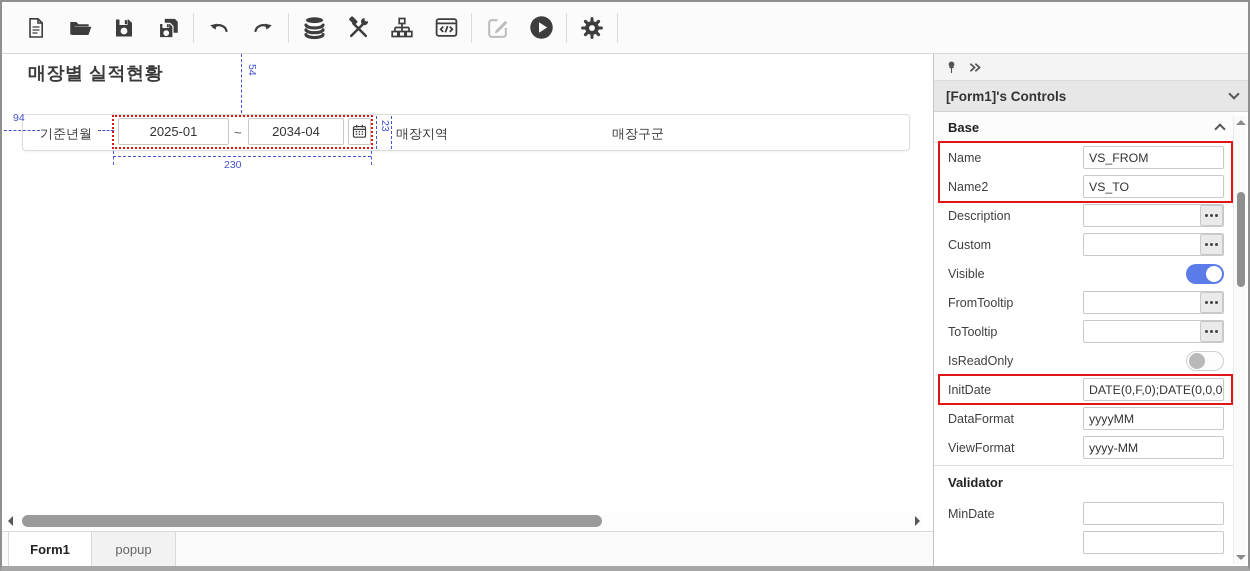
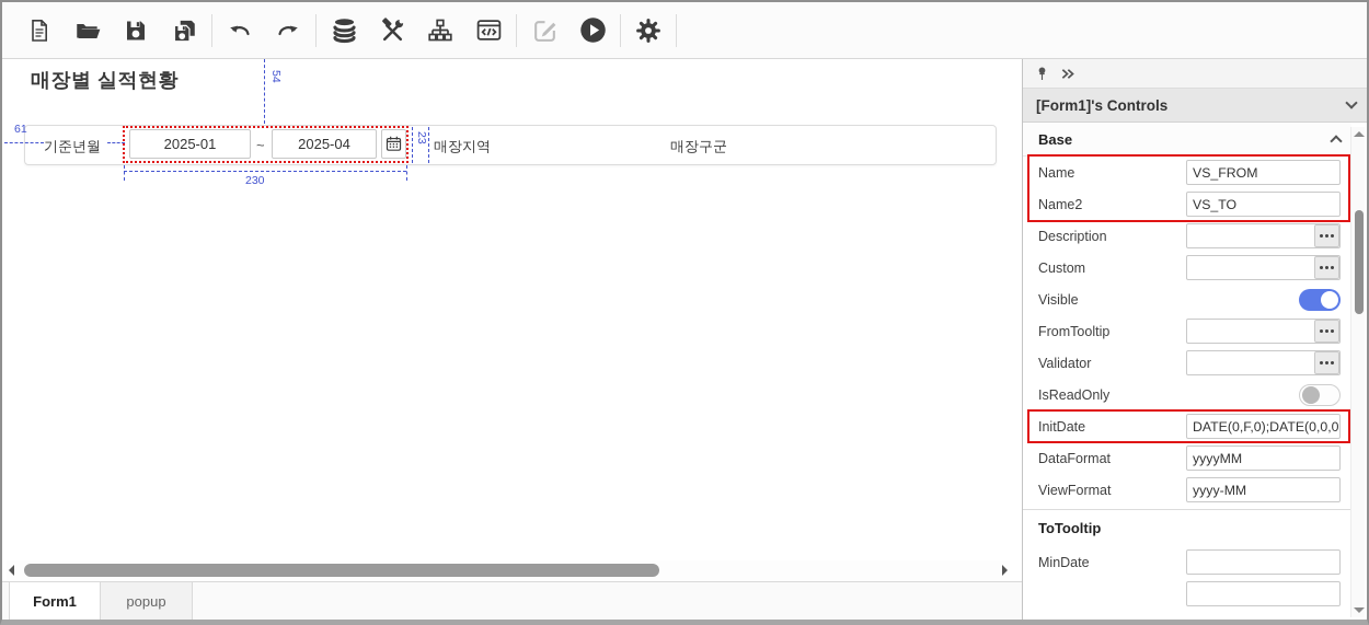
  매장별 실적현황
- 94
+ 61
  기준년월
  2025-01
  ~
- 2034-04
+ 2025-04
  매장지역
  매장구군
  230
  Form1
  popup
  [Form1]'s Controls
  Base
  Name
  VS_FROM
  Name2
  VS_TO
  Description
  Custom
  Visible
  FromTooltip
- ToTooltip
+ Validator
  IsReadOnly
  InitDate
  DATE(0,F,0);DATE(0,0,0
  DataFormat
  yyyyMM
  ViewFormat
  yyyy-MM
- Validator
+ ToTooltip
  MinDate
